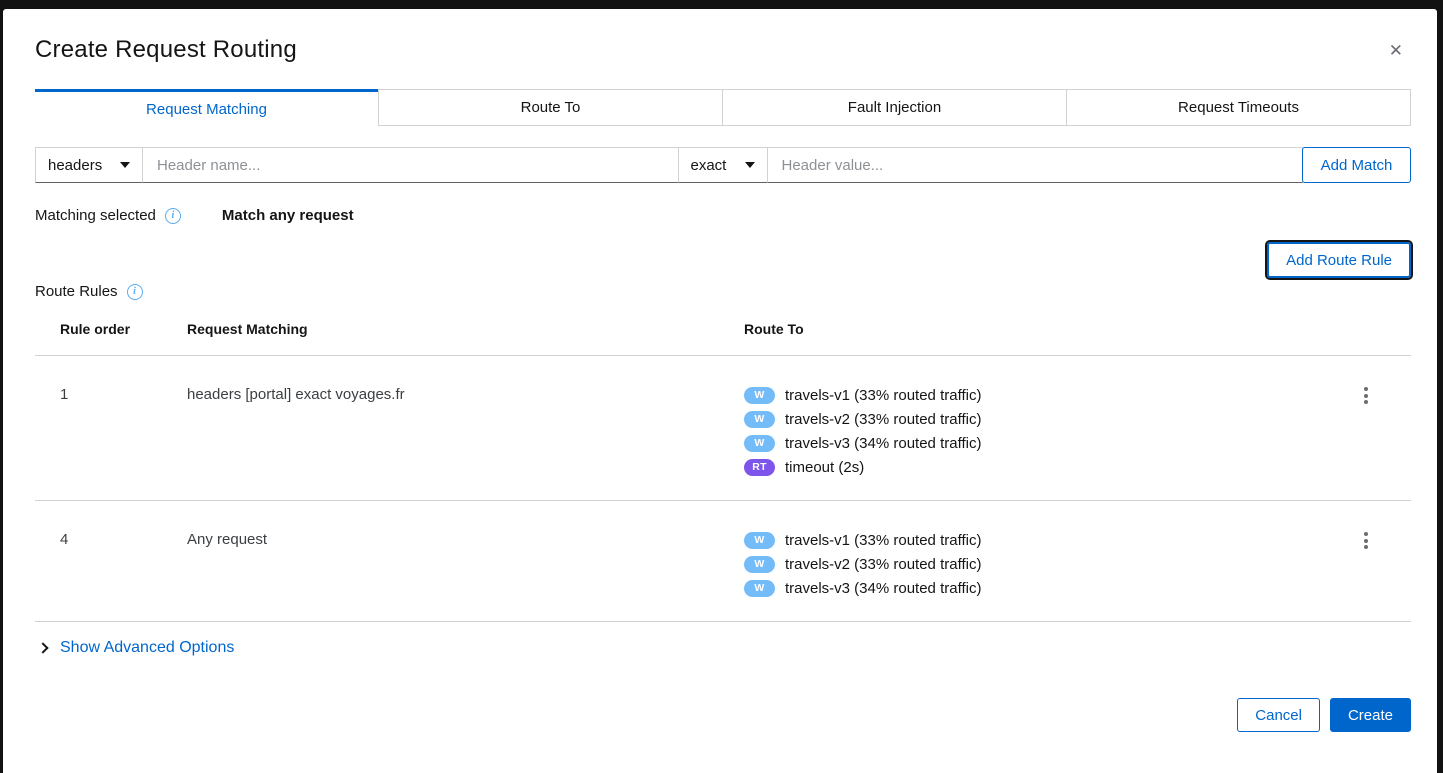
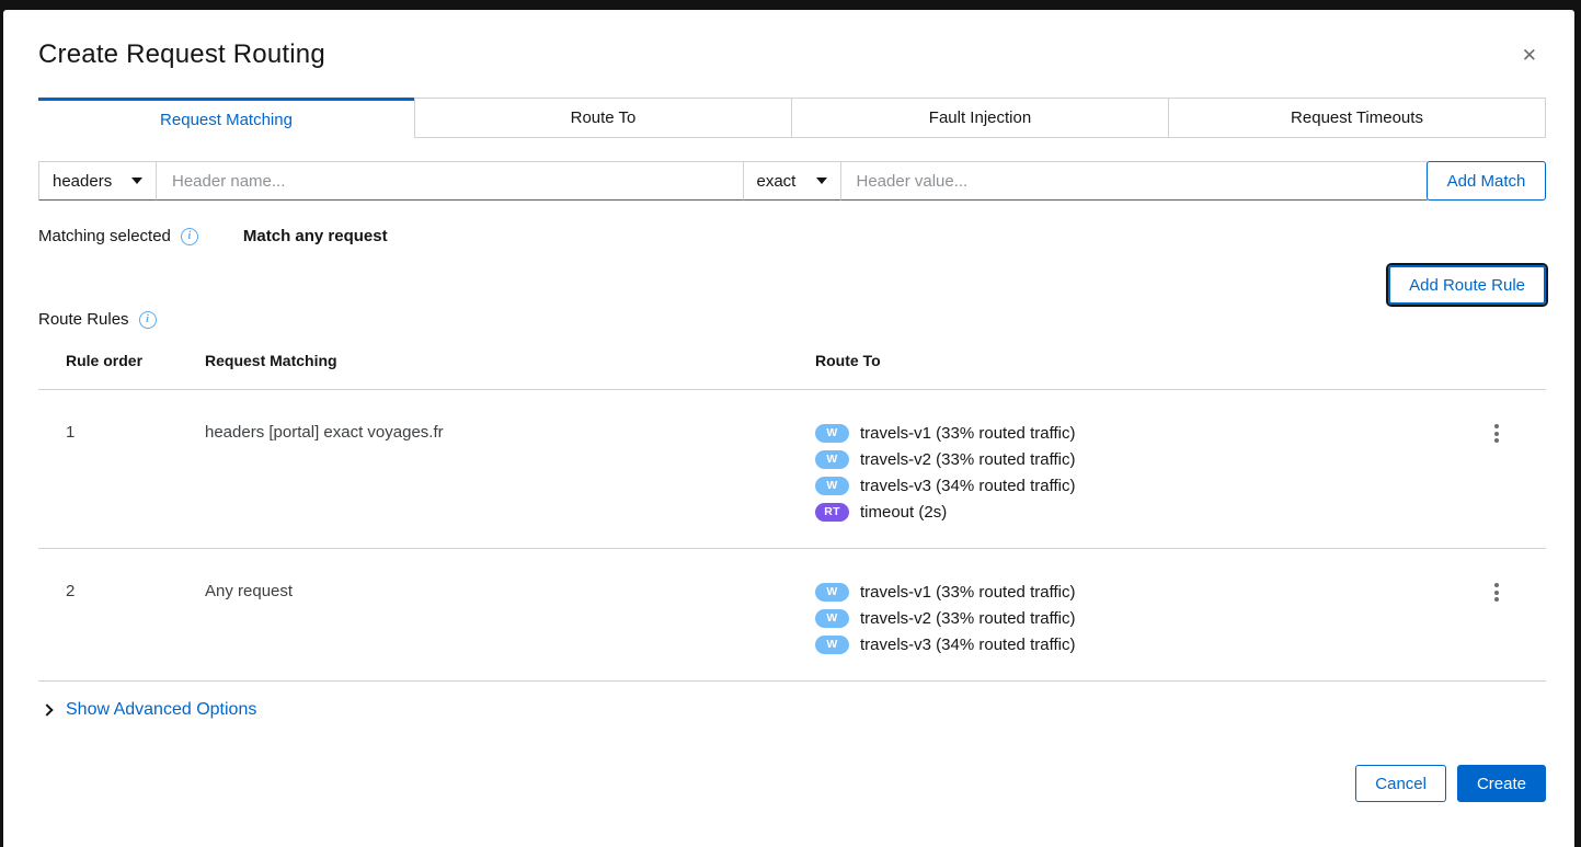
  Create Request Routing
  ✕
  Request Matching
  Route To
  Fault Injection
  Request Timeouts
  headers
  Header name...
  exact
  Header value...
  Add Match
  Matching selected
  i
  Match any request
  Add Route Rule
  Route Rules
  i
  Rule order
  Request Matching
  Route To
  1
  headers [portal] exact voyages.fr
  W
  travels-v1 (33% routed traffic)
  W
  travels-v2 (33% routed traffic)
  W
  travels-v3 (34% routed traffic)
  RT
  timeout (2s)
- 4
+ 2
  Any request
  W
  travels-v1 (33% routed traffic)
  W
  travels-v2 (33% routed traffic)
  W
  travels-v3 (34% routed traffic)
  Show Advanced Options
  Cancel
  Create
